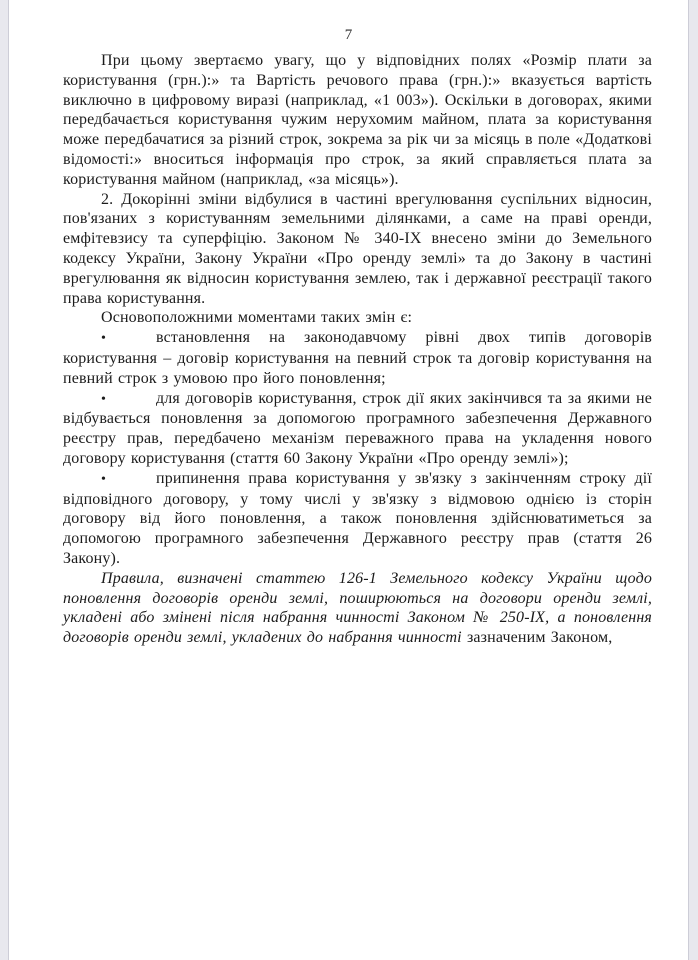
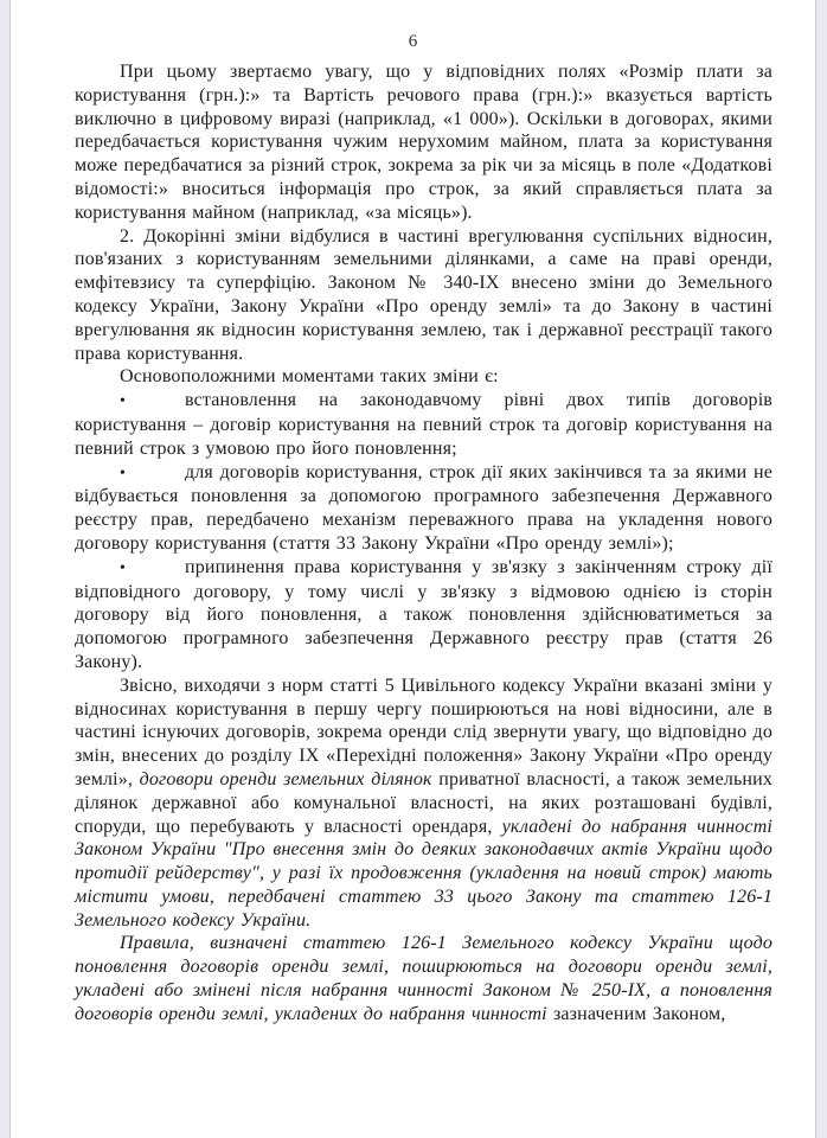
- 7
+ 6
- При цьому звертаємо увагу, що у відповідних полях «Розмір плати за користування (грн.):» та Вартість речового права (грн.):» вказується вартість виключно в цифровому виразі (наприклад, «1 003»). Оскільки в договорах, якими передбачається користування чужим нерухомим майном, плата за користування може передбачатися за різний строк, зокрема за рік чи за місяць в поле «Додаткові відомості:» вноситься інформація про строк, за який справляється плата за користування майном (наприклад, «за місяць»).
+ При цьому звертаємо увагу, що у відповідних полях «Розмір плати за користування (грн.):» та Вартість речового права (грн.):» вказується вартість виключно в цифровому виразі (наприклад, «1 000»). Оскільки в договорах, якими передбачається користування чужим нерухомим майном, плата за користування може передбачатися за різний строк, зокрема за рік чи за місяць в поле «Додаткові відомості:» вноситься інформація про строк, за який справляється плата за користування майном (наприклад, «за місяць»).
  2. Докорінні зміни відбулися в частині врегулювання суспільних відносин, пов'язаних з користуванням земельними ділянками, а саме на праві оренди, емфітевзису та суперфіцію. Законом № 340-IX внесено зміни до Земельного кодексу України, Закону України «Про оренду землі» та до Закону в частині врегулювання як відносин користування землею, так і державної реєстрації такого права користування.
- Основоположними моментами таких змін є:
+ Основоположними моментами таких зміни є:
  • встановлення на законодавчому рівні двох типів договорів користування – договір користування на певний строк та договір користування на певний строк з умовою про його поновлення;
- • для договорів користування, строк дії яких закінчився та за якими не відбувається поновлення за допомогою програмного забезпечення Державного реєстру прав, передбачено механізм переважного права на укладення нового договору користування (стаття 60 Закону України «Про оренду землі»);
+ • для договорів користування, строк дії яких закінчився та за якими не відбувається поновлення за допомогою програмного забезпечення Державного реєстру прав, передбачено механізм переважного права на укладення нового договору користування (стаття 33 Закону України «Про оренду землі»);
  • припинення права користування у зв'язку з закінченням строку дії відповідного договору, у тому числі у зв'язку з відмовою однією із сторін договору від його поновлення, а також поновлення здійснюватиметься за допомогою програмного забезпечення Державного реєстру прав (стаття 26 Закону).
+ Звісно, виходячи з норм статті 5 Цивільного кодексу України вказані зміни у відносинах користування в першу чергу поширюються на нові відносини, але в частині існуючих договорів, зокрема оренди слід звернути увагу, що відповідно до змін, внесених до розділу IX «Перехідні положення» Закону України «Про оренду землі», договори оренди земельних ділянок приватної власності, а також земельних ділянок державної або комунальної власності, на яких розташовані будівлі, споруди, що перебувають у власності орендаря, укладені до набрання чинності Законом України "Про внесення змін до деяких законодавчих актів України щодо протидії рейдерству", у разі їх продовження (укладення на новий строк) мають містити умови, передбачені статтею 33 цього Закону та статтею 126-1 Земельного кодексу України.
  Правила, визначені статтею 126-1 Земельного кодексу України щодо поновлення договорів оренди землі, поширюються на договори оренди землі, укладені або змінені після набрання чинності Законом № 250-IX, а поновлення договорів оренди землі, укладених до набрання чинності зазначеним Законом,
